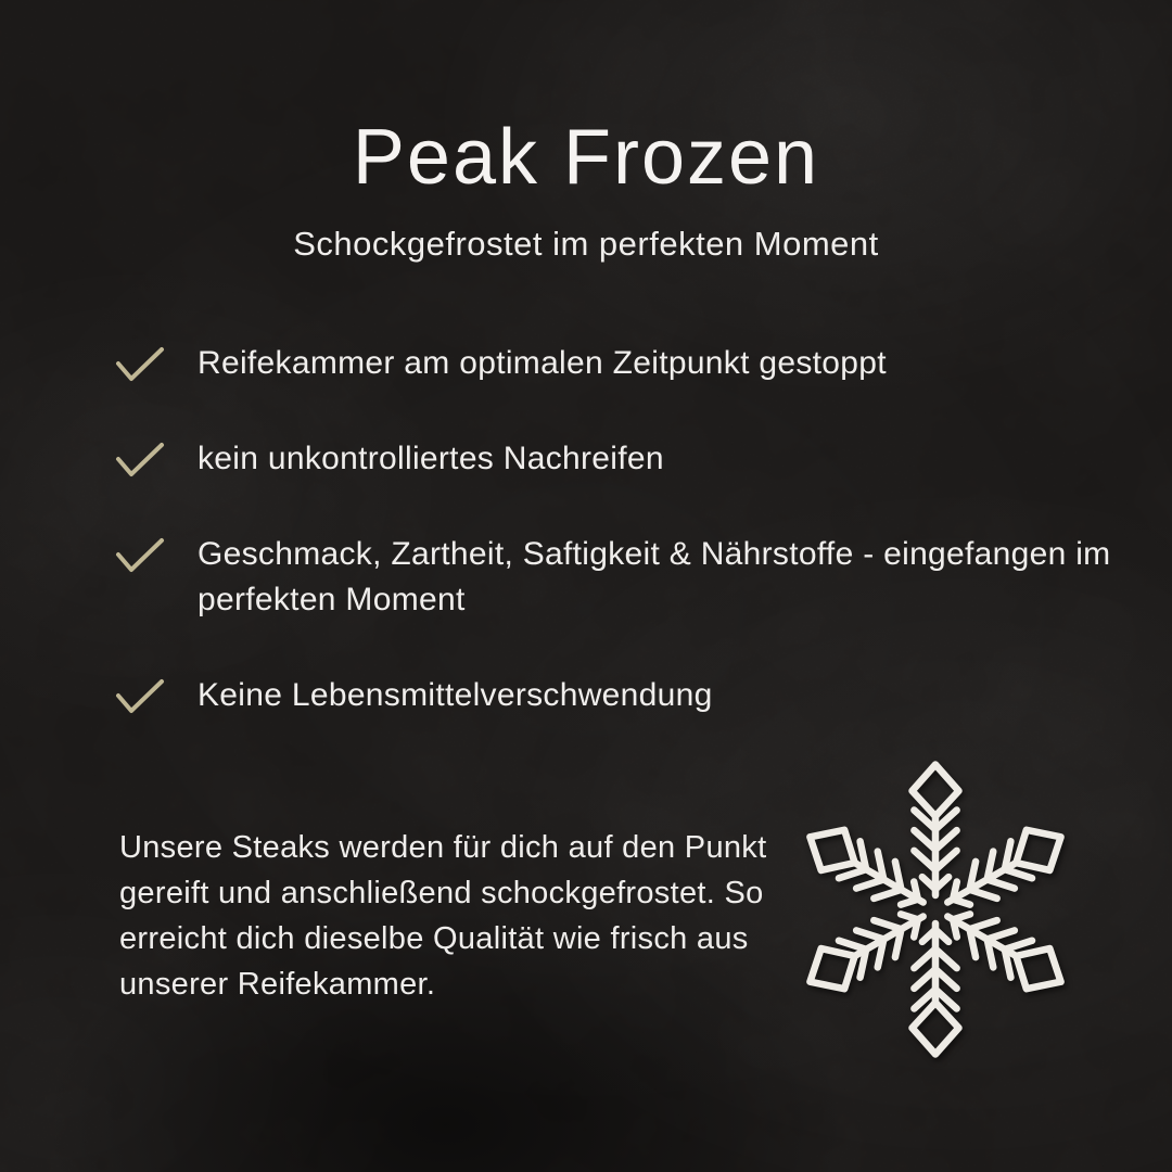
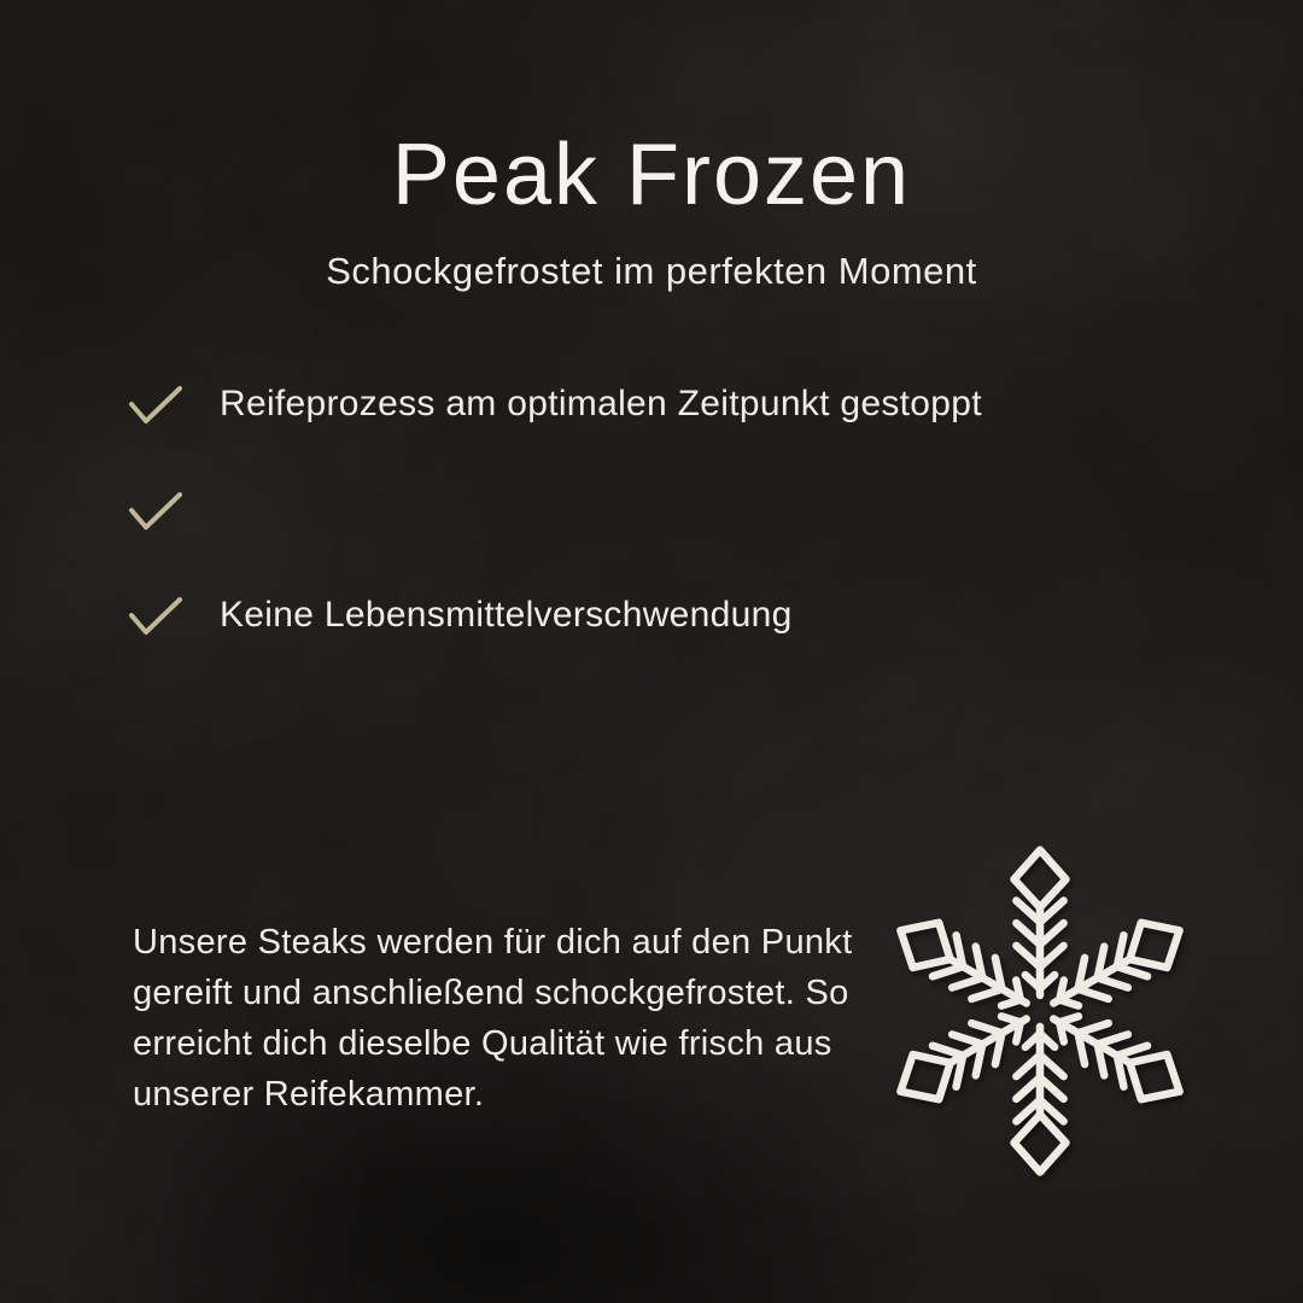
  Peak Frozen
  Schockgefrostet im perfekten Moment
- Reifekammer am optimalen Zeitpunkt gestoppt
+ Reifeprozess am optimalen Zeitpunkt gestoppt
- kein unkontrolliertes Nachreifen
- Geschmack, Zartheit, Saftigkeit & Nährstoffe - eingefangen im perfekten Moment
  Keine Lebensmittelverschwendung
  Unsere Steaks werden für dich auf den Punkt gereift und anschließend schockgefrostet. So erreicht dich dieselbe Qualität wie frisch aus unserer Reifekammer.
